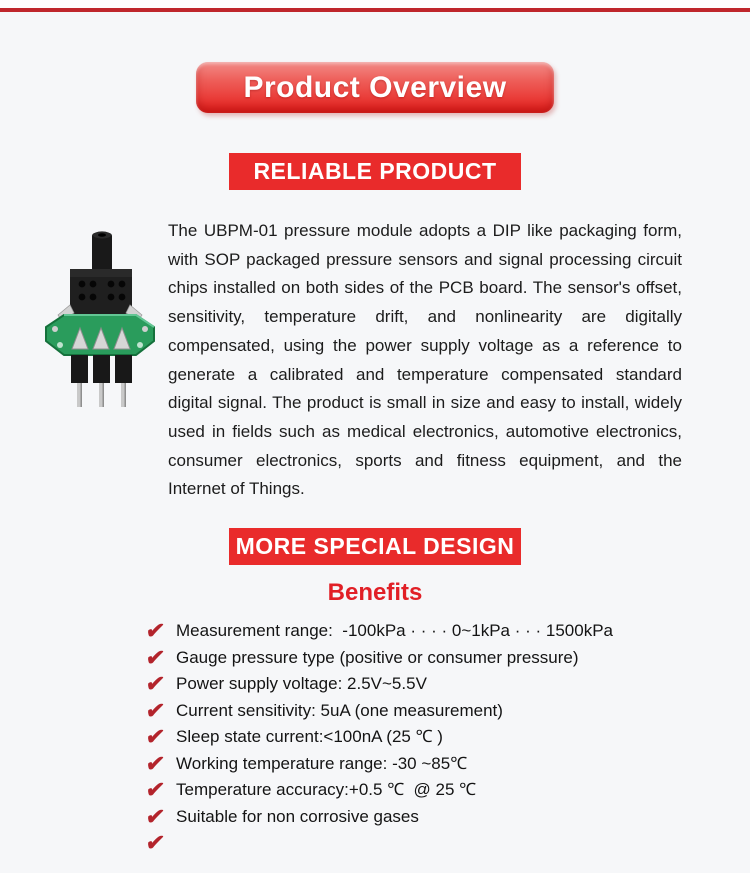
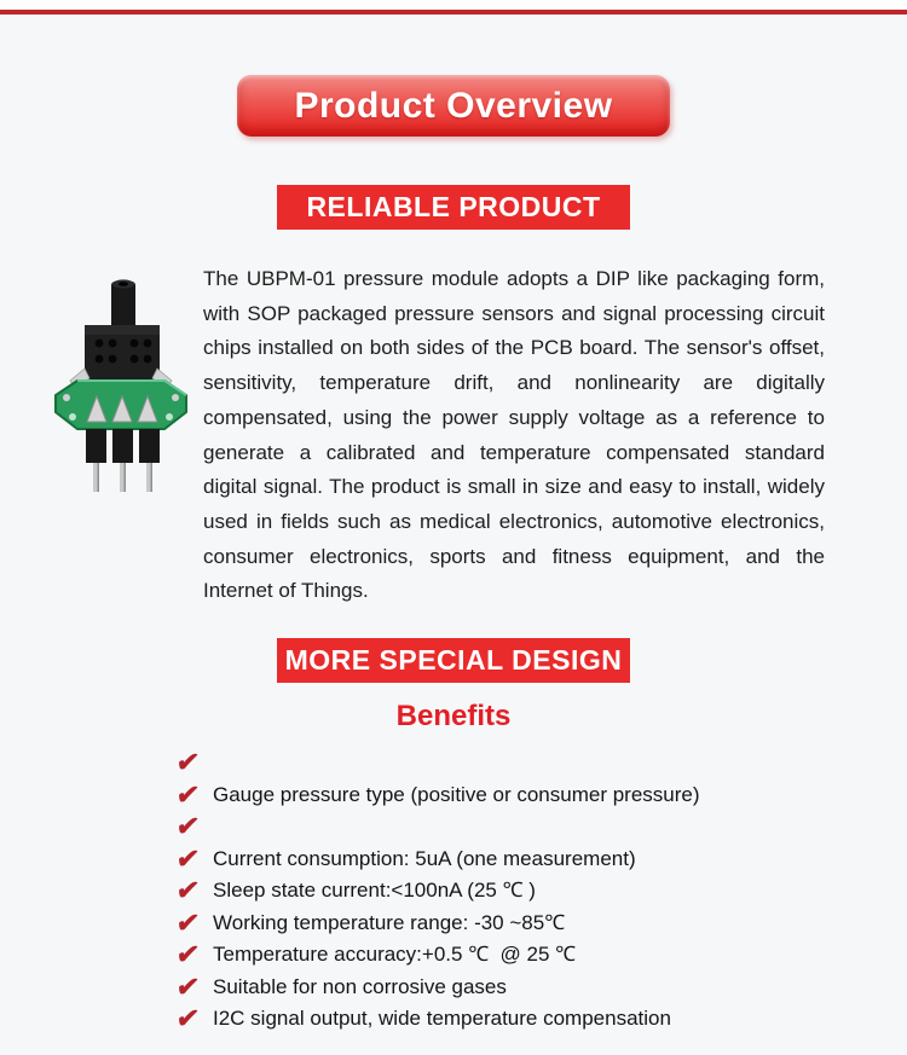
  Product Overview
  RELIABLE PRODUCT
  The UBPM-01 pressure module adopts a DIP like packaging form, with SOP packaged pressure sensors and signal processing circuit chips installed on both sides of the PCB board. The sensor's offset, sensitivity, temperature drift, and nonlinearity are digitally compensated, using the power supply voltage as a reference to generate a calibrated and temperature compensated standard digital signal. The product is small in size and easy to install, widely used in fields such as medical electronics, automotive electronics, consumer electronics, sports and fitness equipment, and the Internet of Things.
  MORE SPECIAL DESIGN
  Benefits
- Measurement range: -100kPa · · · · 0~1kPa · · · 1500kPa
  Gauge pressure type (positive or consumer pressure)
- Power supply voltage: 2.5V~5.5V
- Current sensitivity: 5uA (one measurement)
+ Current consumption: 5uA (one measurement)
  Sleep state current:<100nA (25 ℃ )
  Working temperature range: -30 ~85℃
  Temperature accuracy:+0.5 ℃ @ 25 ℃
  Suitable for non corrosive gases
+ I2C signal output, wide temperature compensation
